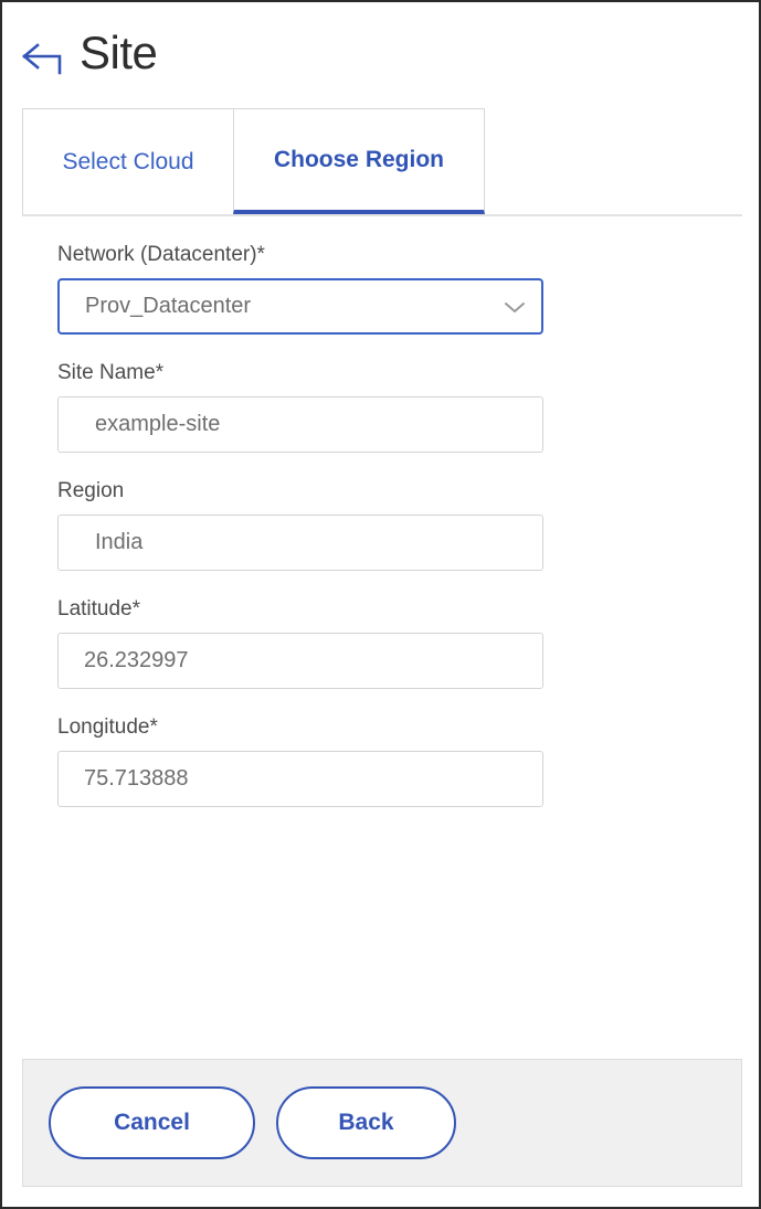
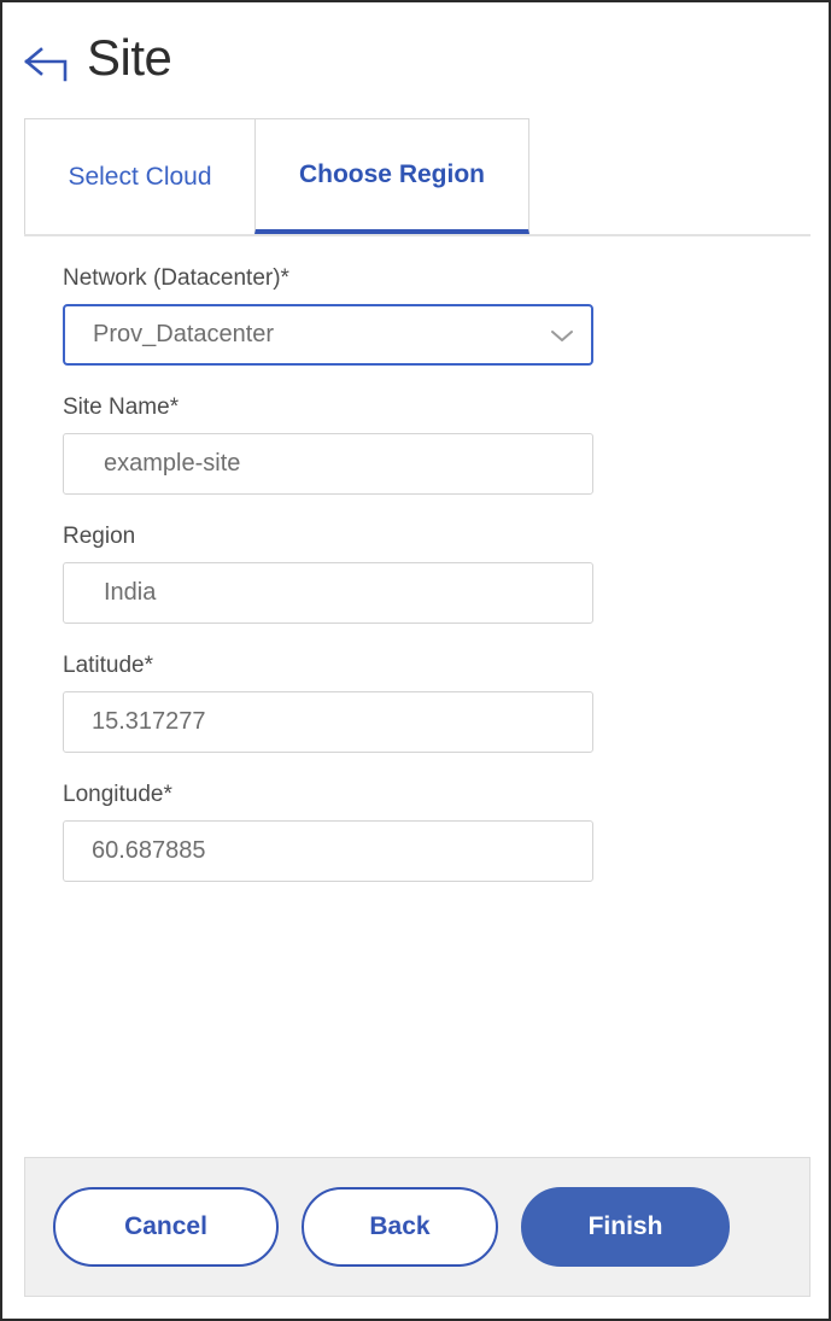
  Site
  Select Cloud
  Choose Region
  Network (Datacenter)*
  Prov_Datacenter
  Site Name*
  example-site
  Region
  India
  Latitude*
- 26.232997
+ 15.317277
  Longitude*
- 75.713888
+ 60.687885
  Cancel
  Back
+ Finish
